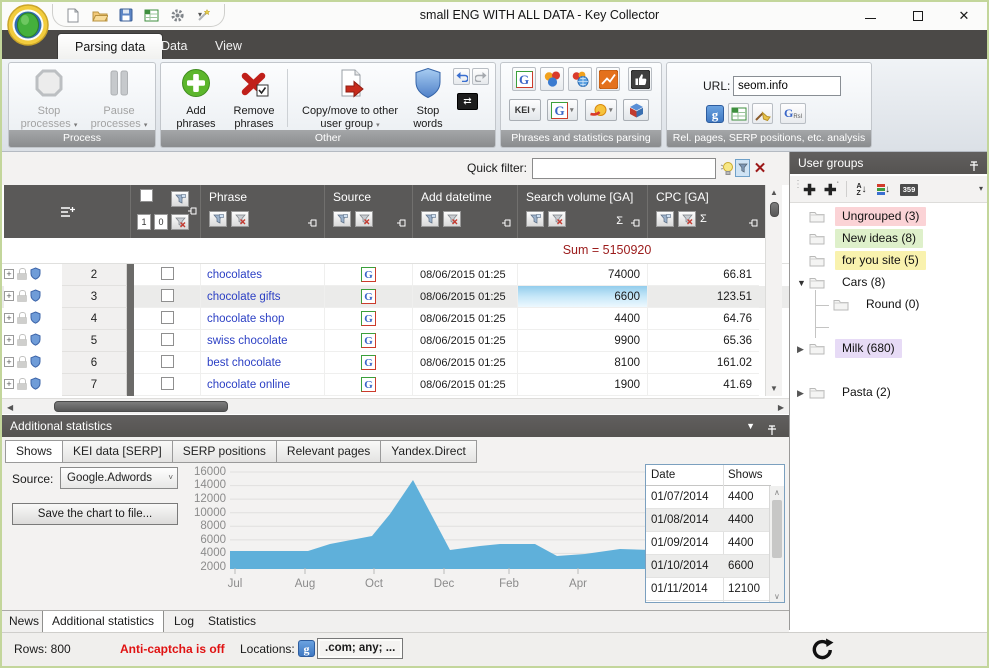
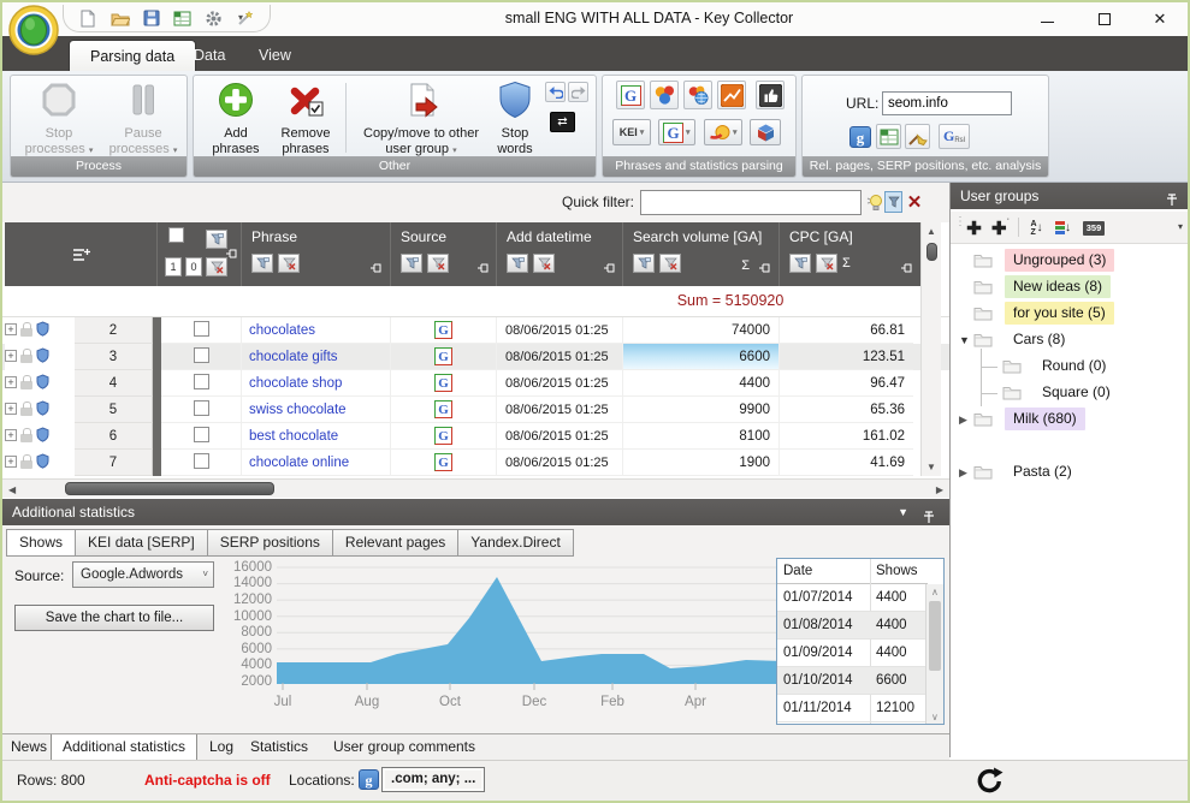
  ▾
  small ENG WITH ALL DATA - Key Collector
  ✕
  Parsing data
  Data
  View
  Stop
  processes
  Pause
  processes
  Process
  Add
  phrases
  Remove
  phrases
  Copy/move to other
  user group
  Stop
  words
  ⇄
  Other
  G
  KEI
  G
  Phrases and statistics parsing
  URL:
  seom.info
  g
  G
  Rel. pages, SERP positions, etc. analysis
  Quick filter:
  ✕
  1
  0
  Phrase
  Source
  Add datetime
  Search volume [GA]
  Σ
  CPC [GA]
  Σ
  Sum = 5150920
  +
  2
  chocolates
  G
  08/06/2015 01:25
  74000
  66.81
  +
  3
  chocolate gifts
  G
  08/06/2015 01:25
  6600
  123.51
  +
  4
  chocolate shop
  G
  08/06/2015 01:25
  4400
- 64.76
+ 96.47
  +
  5
  swiss chocolate
  G
  08/06/2015 01:25
  9900
  65.36
  +
  6
  best chocolate
  G
  08/06/2015 01:25
  8100
  161.02
  +
  7
  chocolate online
  G
  08/06/2015 01:25
  1900
  41.69
  ▲
  ▼
  ◀
  ▶
  Additional statistics
  ▼
  Shows
  KEI data [SERP]
  SERP positions
  Relevant pages
  Yandex.Direct
  Source:
  Google.Adwords
  ˅
  Save the chart to file...
  16000
  14000
  12000
  10000
  8000
  6000
  4000
  2000
  Jul
  Aug
  Oct
  Dec
  Feb
  Apr
  Date
  Shows
  01/07/2014
  4400
  01/08/2014
  4400
  01/09/2014
  4400
  01/10/2014
  6600
  01/11/2014
  12100
  ∧
  ∨
  News
  Additional statistics
  Log
  Statistics
+ User group comments
  User groups
  ⋮
  ✚
  ✚
  ↓
  ↓
  359
  ▾
  Ungrouped (3)
  New ideas (8)
  for you site (5)
  ▼
  Cars (8)
  Round (0)
+ Square (0)
  ▶
  Milk (680)
  ▶
  Pasta (2)
  Rows: 800
  Anti-captcha is off
  Locations:
  g
  .com; any; ...
